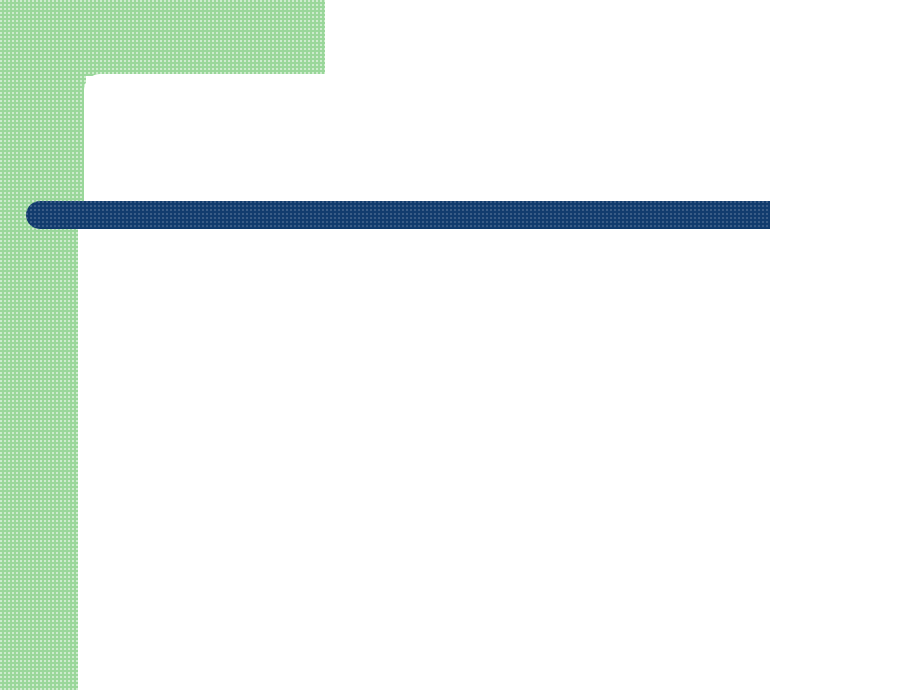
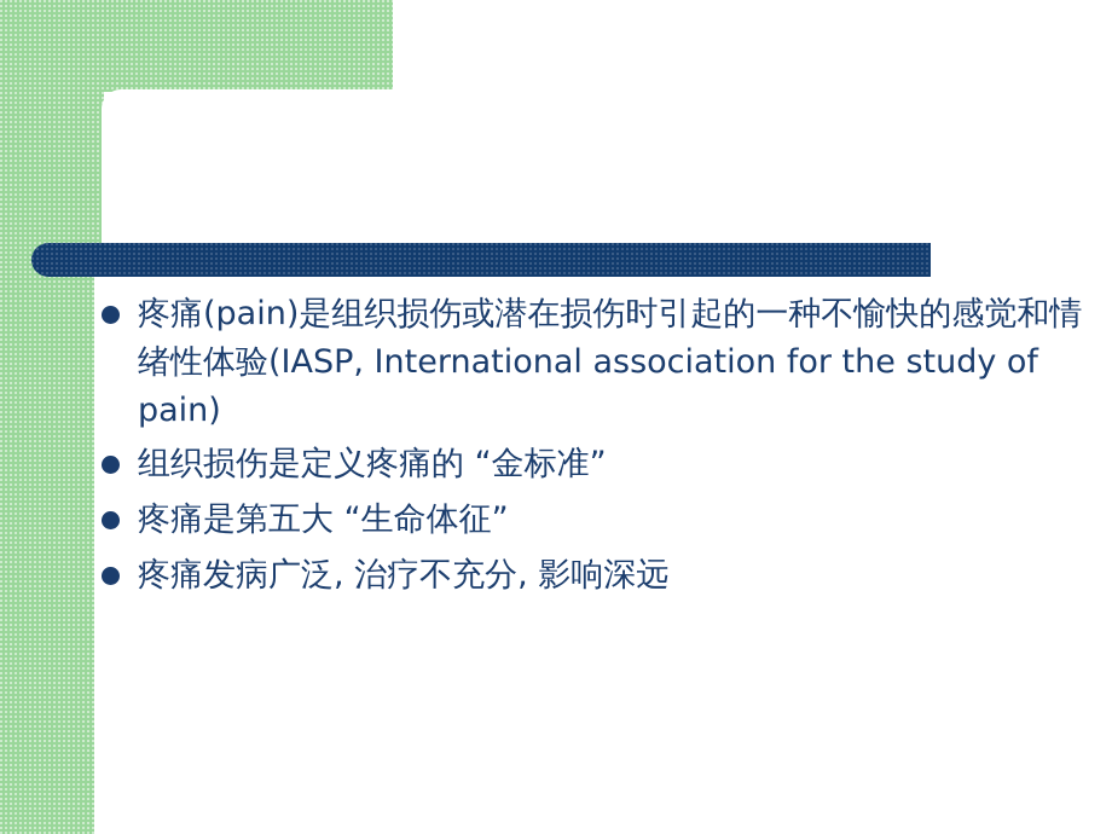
+ 疼痛(pain)是组织损伤或潜在损伤时引起的一种不愉快的感觉和情绪性体验(IASP, International association for the study of pain)
+ 组织损伤是定义疼痛的 “金标准”
+ 疼痛是第五大 “生命体征”
+ 疼痛发病广泛, 治疗不充分, 影响深远
